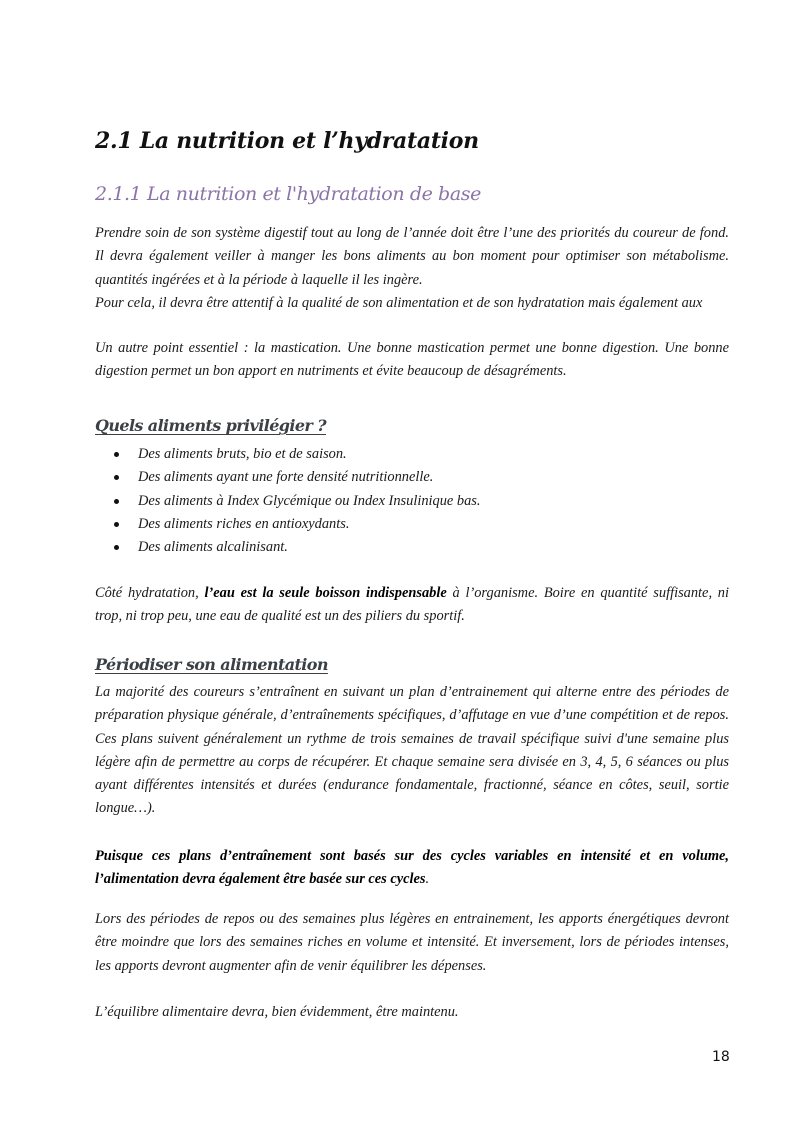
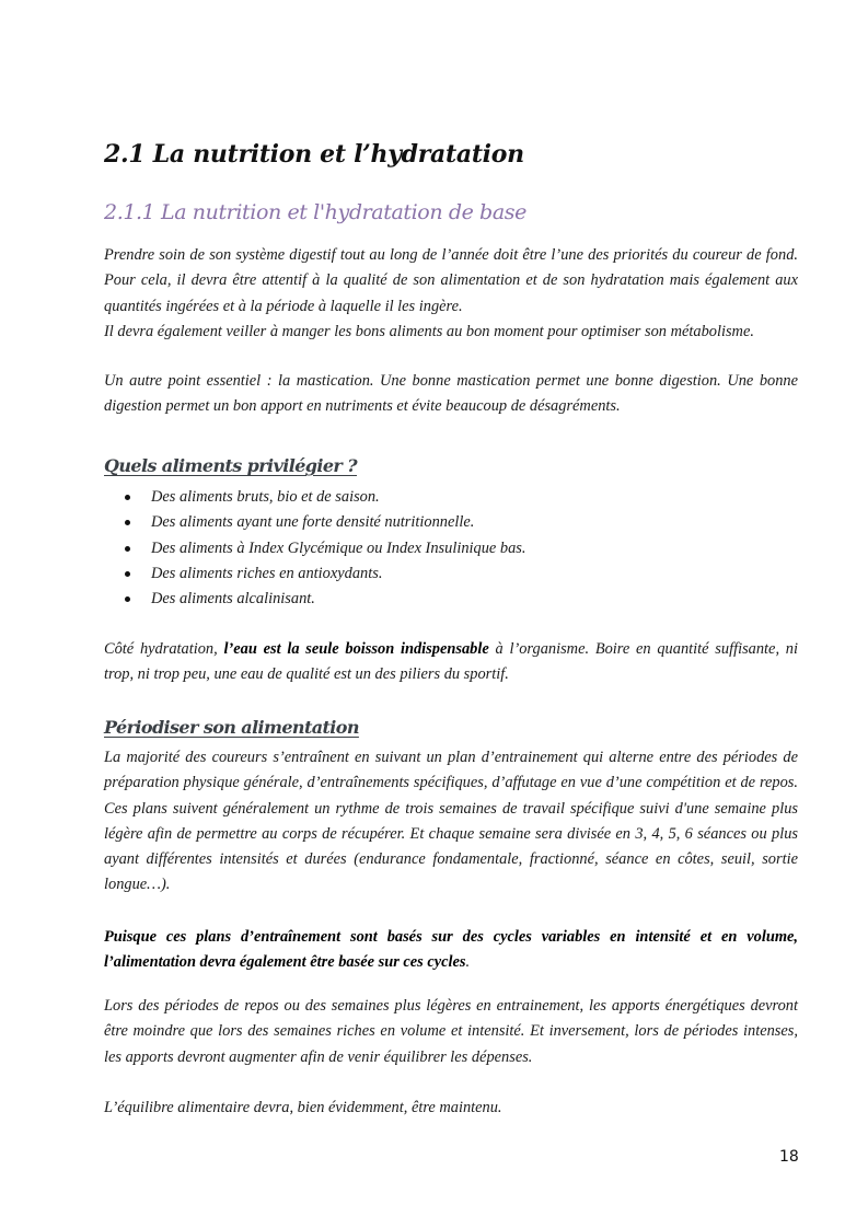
  2.1 La nutrition et l’hydratation
  2.1.1 La nutrition et l'hydratation de base
  Prendre soin de son système digestif tout au long de l’année doit être l’une des priorités du coureur de fond.
- Il devra également veiller à manger les bons aliments au bon moment pour optimiser son métabolisme.
+ Pour cela, il devra être attentif à la qualité de son alimentation et de son hydratation mais également aux
  quantités ingérées et à la période à laquelle il les ingère.
- Pour cela, il devra être attentif à la qualité de son alimentation et de son hydratation mais également aux
+ Il devra également veiller à manger les bons aliments au bon moment pour optimiser son métabolisme.
  Un autre point essentiel : la mastication. Une bonne mastication permet une bonne digestion. Une bonne
  digestion permet un bon apport en nutriments et évite beaucoup de désagréments.
  Quels aliments privilégier ?
  Des aliments bruts, bio et de saison.
  Des aliments ayant une forte densité nutritionnelle.
  Des aliments à Index Glycémique ou Index Insulinique bas.
  Des aliments riches en antioxydants.
  Des aliments alcalinisant.
  Côté hydratation, l’eau est la seule boisson indispensable à l’organisme. Boire en quantité suffisante, ni
  trop, ni trop peu, une eau de qualité est un des piliers du sportif.
  Périodiser son alimentation
  La majorité des coureurs s’entraînent en suivant un plan d’entrainement qui alterne entre des périodes de
  préparation physique générale, d’entraînements spécifiques, d’affutage en vue d’une compétition et de repos.
  Ces plans suivent généralement un rythme de trois semaines de travail spécifique suivi d'une semaine plus
  légère afin de permettre au corps de récupérer. Et chaque semaine sera divisée en 3, 4, 5, 6 séances ou plus
  ayant différentes intensités et durées (endurance fondamentale, fractionné, séance en côtes, seuil, sortie
  longue…).
  Puisque ces plans d’entraînement sont basés sur des cycles variables en intensité et en volume,
  l’alimentation devra également être basée sur ces cycles.
  Lors des périodes de repos ou des semaines plus légères en entrainement, les apports énergétiques devront
  être moindre que lors des semaines riches en volume et intensité. Et inversement, lors de périodes intenses,
  les apports devront augmenter afin de venir équilibrer les dépenses.
  L’équilibre alimentaire devra, bien évidemment, être maintenu.
  18
